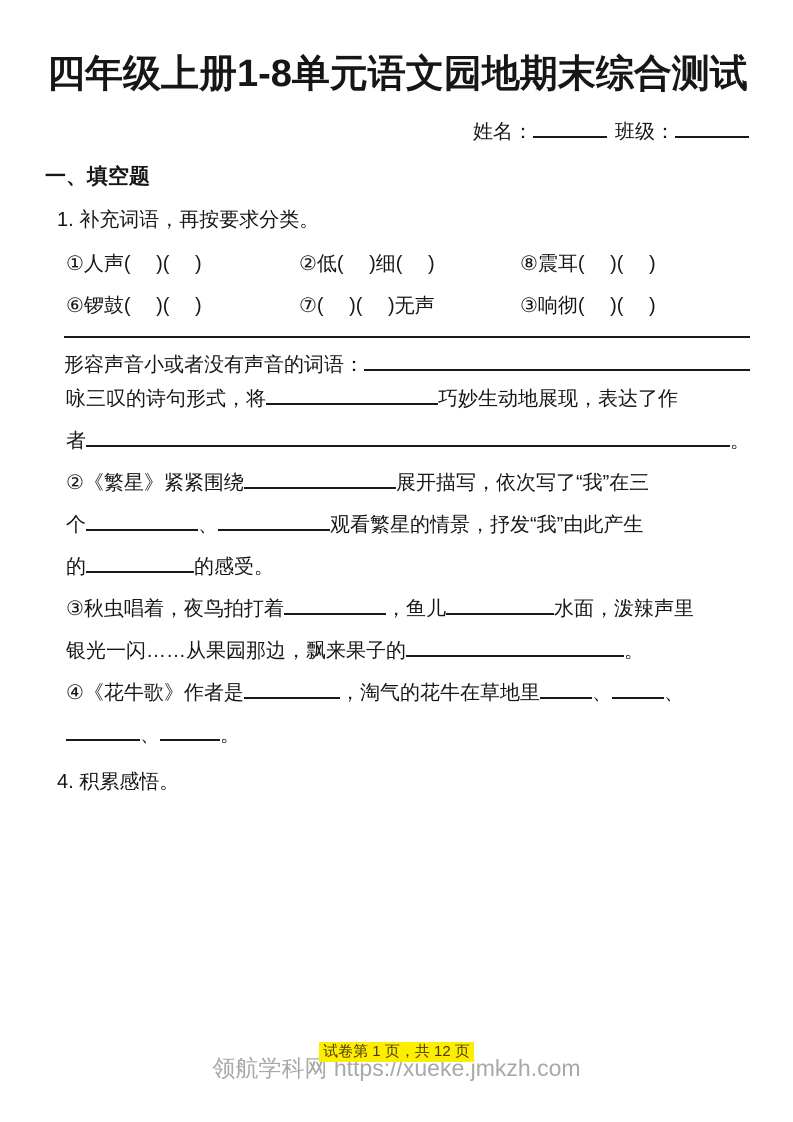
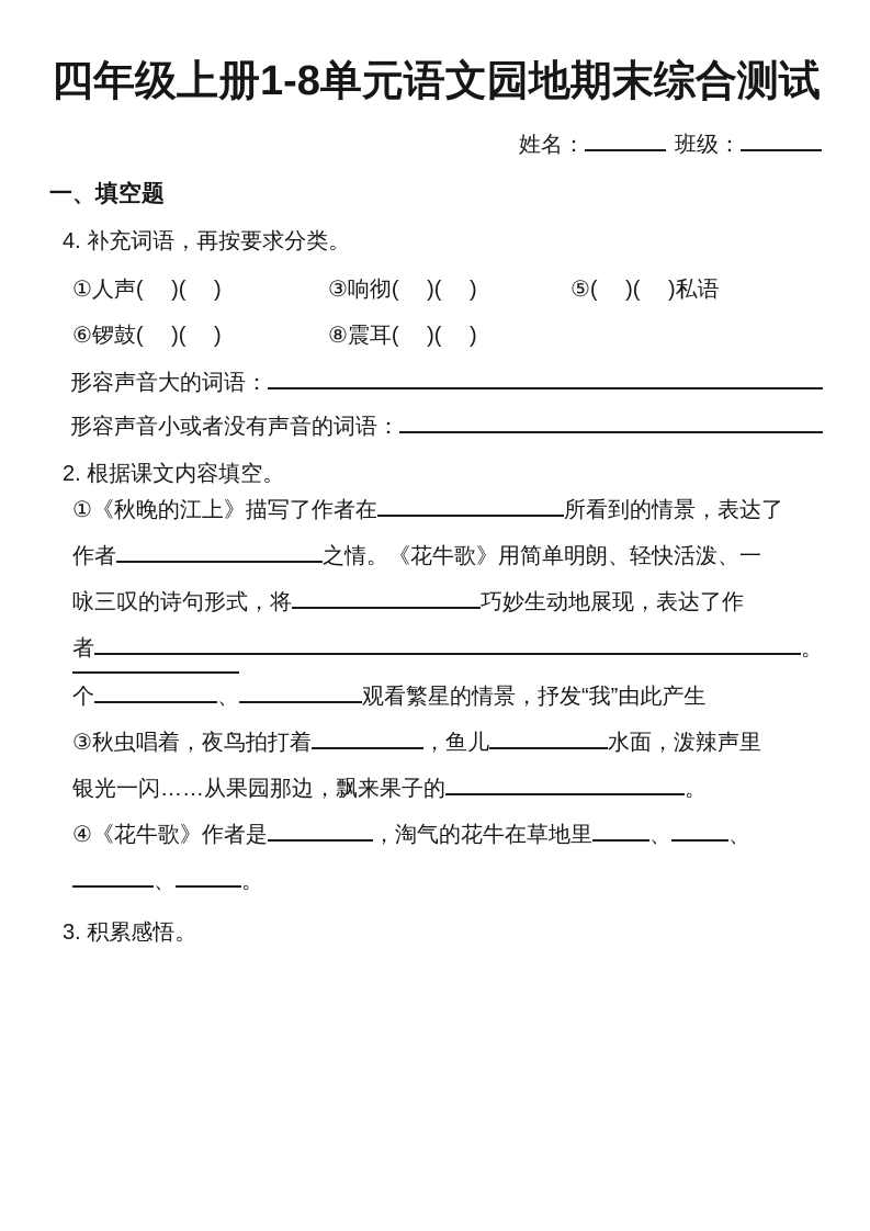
  四年级上册1-8单元语文园地期末综合测试
  姓名：
  班级：
  一、填空题
- 1. 补充词语，再按要求分类。
+ 4. 补充词语，再按要求分类。
  ①人声( )( )
- ②低( )细( )
- ⑧震耳( )( )
+ ③响彻( )( )
+ ⑤( )( )私语
  ⑥锣鼓( )( )
- ⑦( )( )无声
- ③响彻( )( )
+ ⑧震耳( )( )
+ 形容声音大的词语：
  形容声音小或者没有声音的词语：
+ 2. 根据课文内容填空。
+ ①《秋晚的江上》描写了作者在
+ 所看到的情景，表达了
+ 作者
+ 之情。《花牛歌》用简单明朗、轻快活泼、一
  咏三叹的诗句形式，将
  巧妙生动地展现，表达了作
  者
  。
- ②《繁星》紧紧围绕
- 展开描写，依次写了“我”在三
  个
  、
  观看繁星的情景，抒发“我”由此产生
- 的
- 的感受。
  ③秋虫唱着，夜鸟拍打着
  ，鱼儿
  水面，泼辣声里
  银光一闪……从果园那边，飘来果子的
  。
  ④《花牛歌》作者是
  ，淘气的花牛在草地里
  、
  、
  、
  。
- 4. 积累感悟。
+ 3. 积累感悟。
- 试卷第 1 页，共 12 页
- 领航学科网 https://xueke.jmkzh.com
